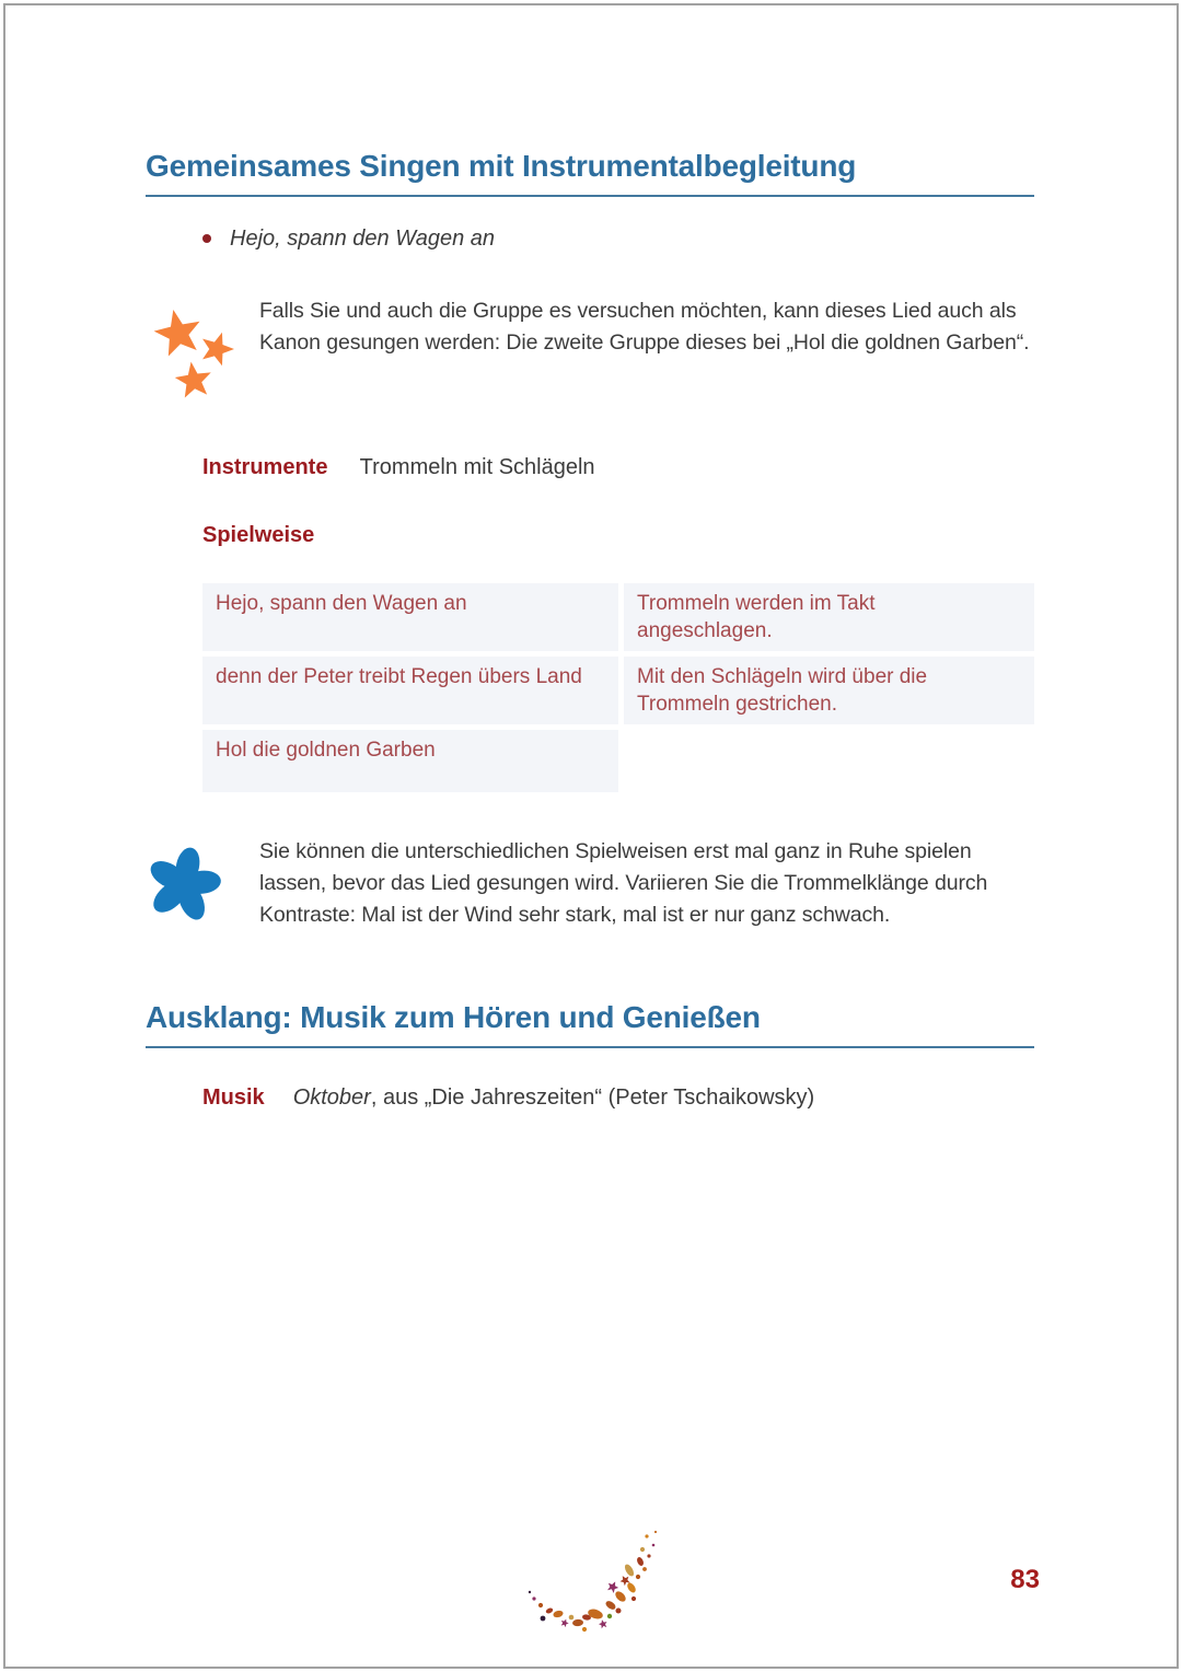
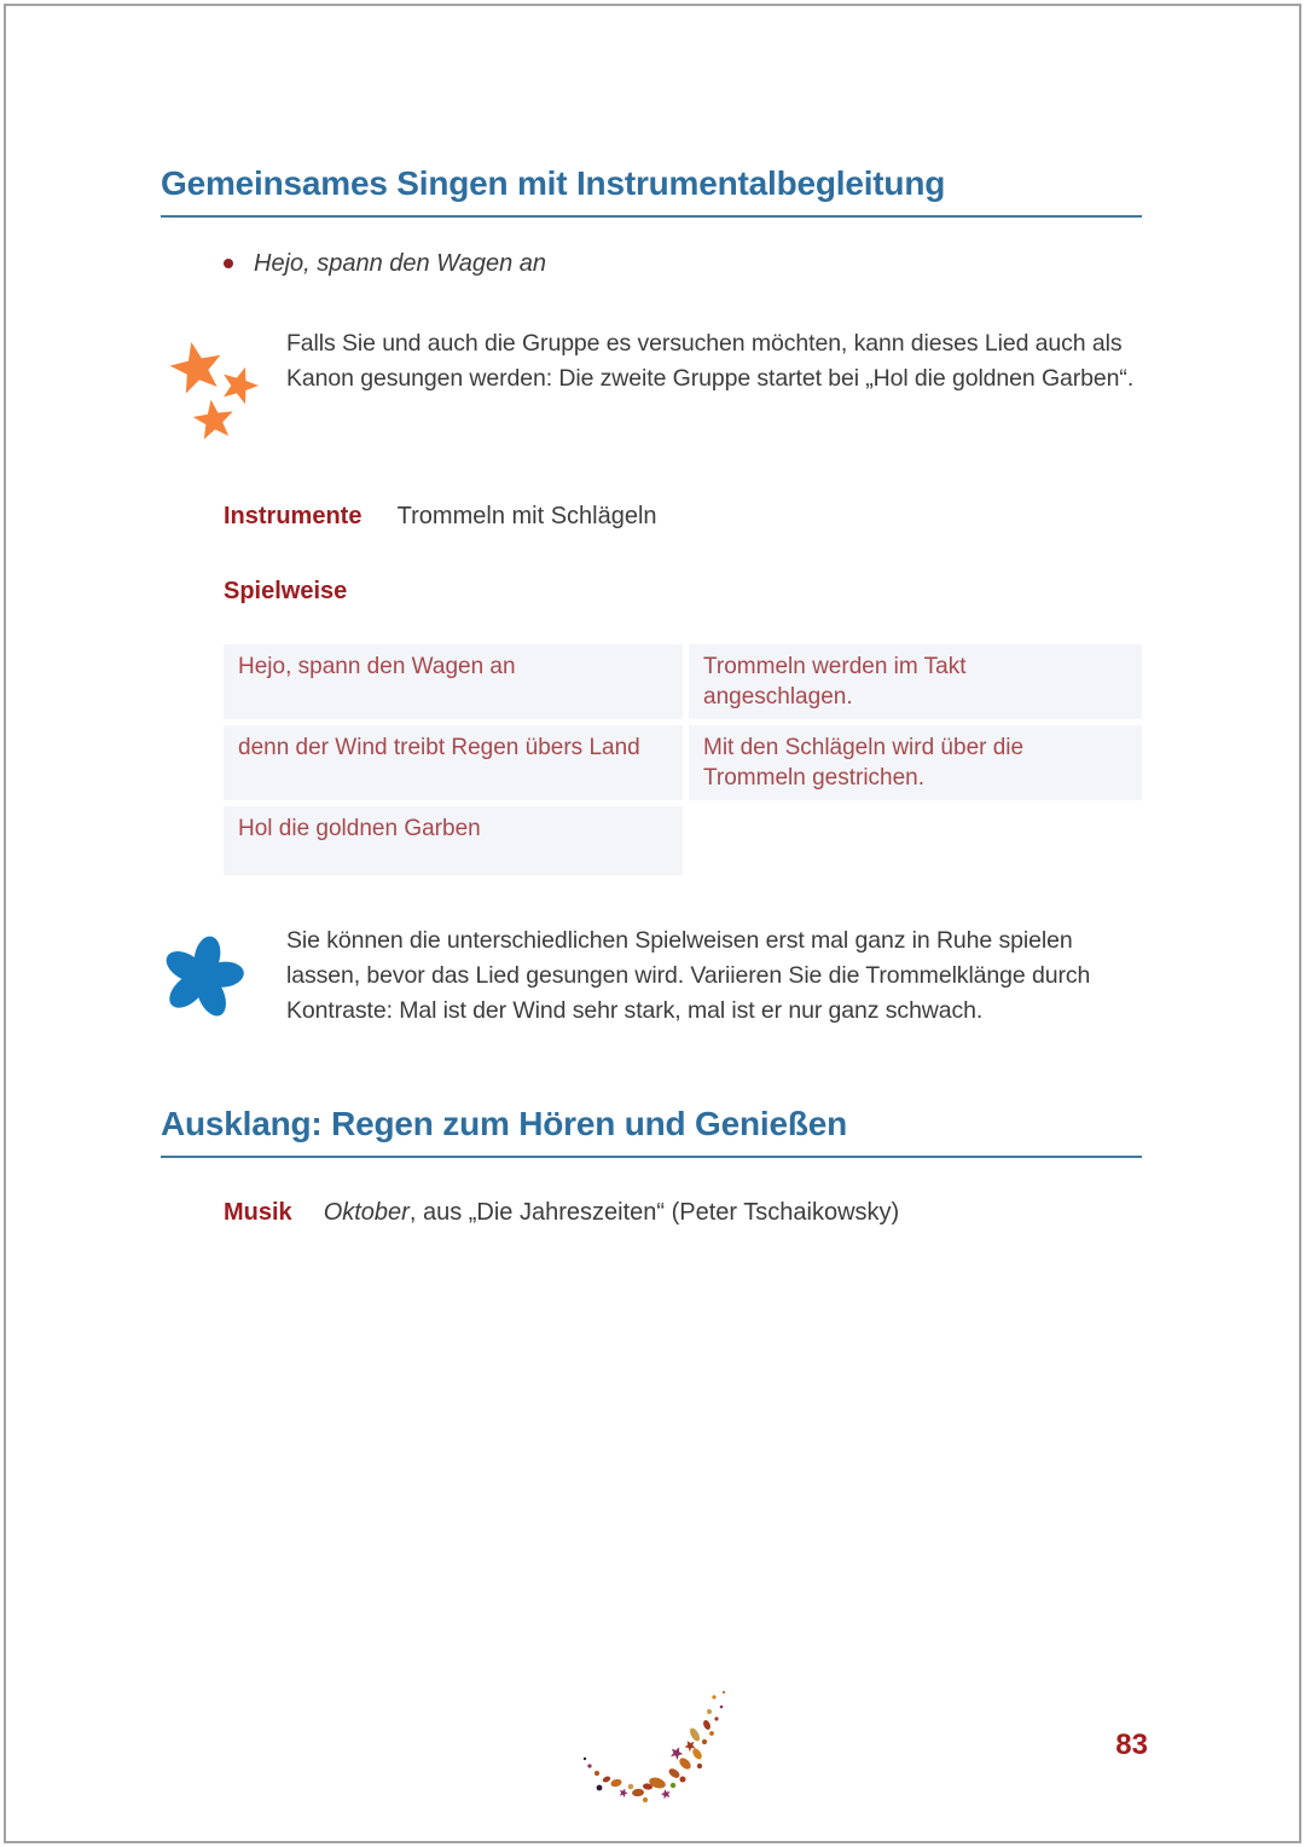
  Gemeinsames Singen mit Instrumentalbegleitung
  Hejo, spann den Wagen an
- Falls Sie und auch die Gruppe es versuchen möchten, kann dieses Lied auch als Kanon gesungen werden: Die zweite Gruppe dieses bei „Hol die goldnen Garben“.
+ Falls Sie und auch die Gruppe es versuchen möchten, kann dieses Lied auch als Kanon gesungen werden: Die zweite Gruppe startet bei „Hol die goldnen Garben“.
  Instrumente Trommeln mit Schlägeln
  Spielweise
  Hejo, spann den Wagen an
  Trommeln werden im Takt angeschlagen.
- denn der Peter treibt Regen übers Land
+ denn der Wind treibt Regen übers Land
  Mit den Schlägeln wird über die Trommeln gestrichen.
  Hol die goldnen Garben
  Sie können die unterschiedlichen Spielweisen erst mal ganz in Ruhe spielen lassen, bevor das Lied gesungen wird. Variieren Sie die Trommelklänge durch Kontraste: Mal ist der Wind sehr stark, mal ist er nur ganz schwach.
- Ausklang: Musik zum Hören und Genießen
+ Ausklang: Regen zum Hören und Genießen
  Musik Oktober, aus „Die Jahreszeiten“ (Peter Tschaikowsky)
  83
